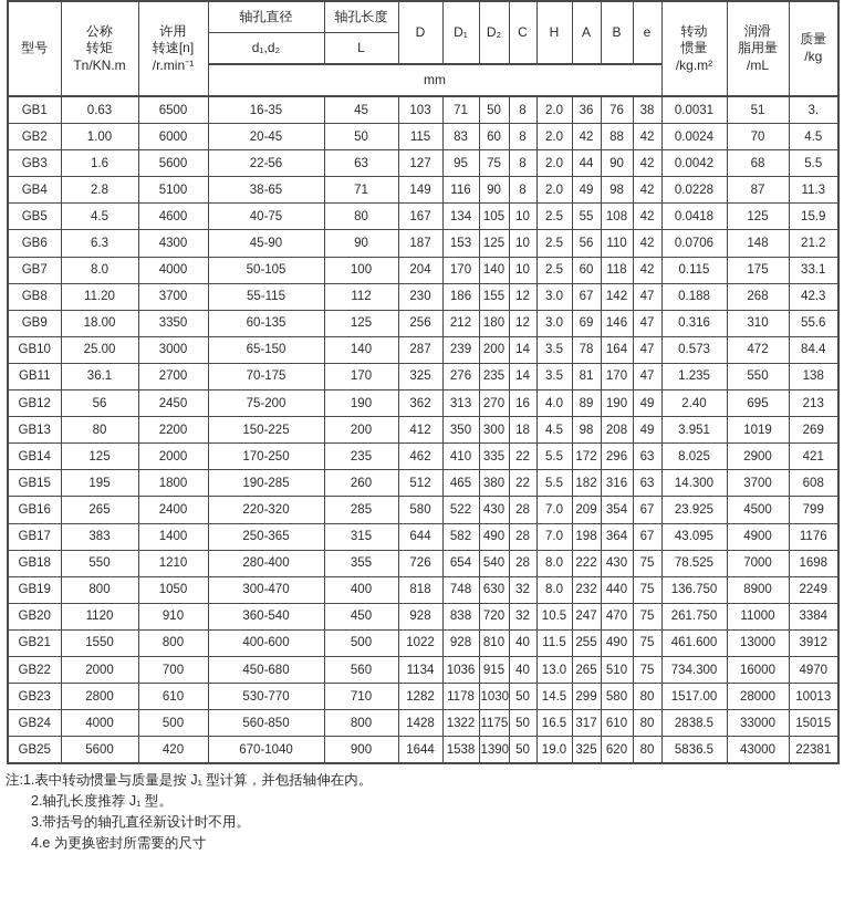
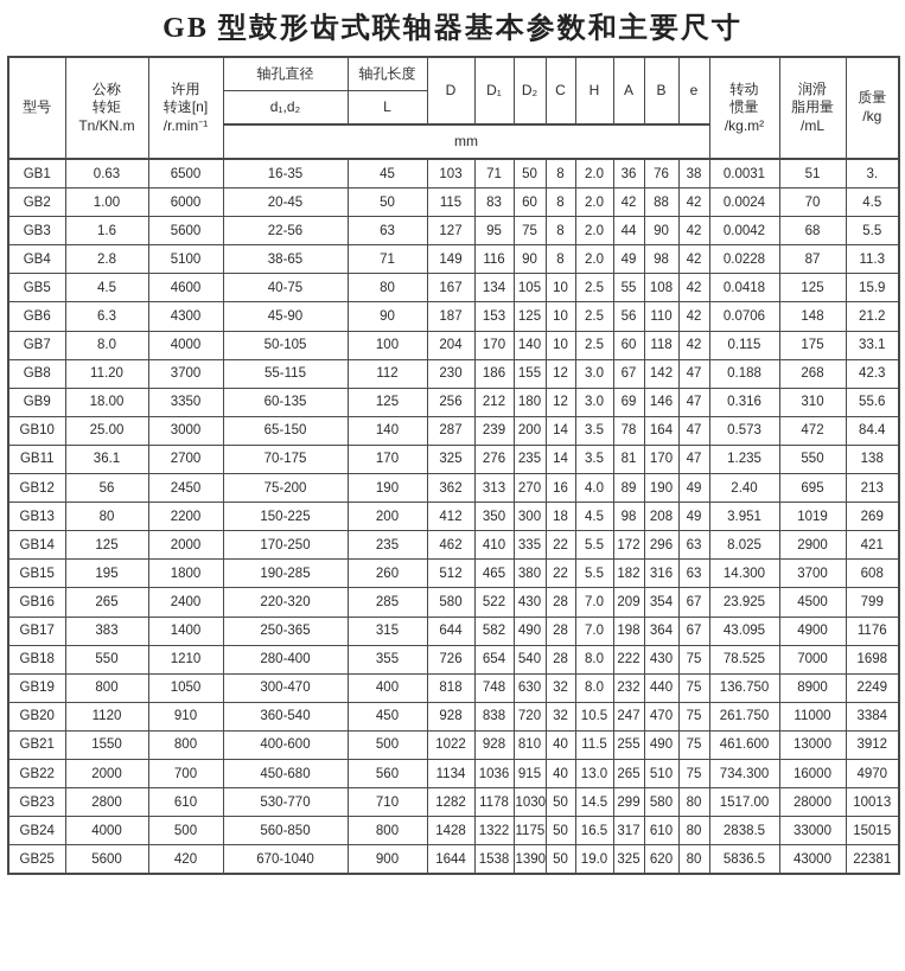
+ GB 型鼓形齿式联轴器基本参数和主要尺寸
  型号	公称 转矩 Tn/KN.m	许用 转速[n] /r.min⁻¹	轴孔直径	轴孔长度	D	D₁	D₂	C	H	A	B	e	转动 惯量 /kg.m²	润滑 脂用量 /mL	质量 /kg
  d₁,d₂	L
  mm
  GB1	0.63	6500	16-35	45	103	71	50	8	2.0	36	76	38	0.0031	51	3.
  GB2	1.00	6000	20-45	50	115	83	60	8	2.0	42	88	42	0.0024	70	4.5
  GB3	1.6	5600	22-56	63	127	95	75	8	2.0	44	90	42	0.0042	68	5.5
  GB4	2.8	5100	38-65	71	149	116	90	8	2.0	49	98	42	0.0228	87	11.3
  GB5	4.5	4600	40-75	80	167	134	105	10	2.5	55	108	42	0.0418	125	15.9
  GB6	6.3	4300	45-90	90	187	153	125	10	2.5	56	110	42	0.0706	148	21.2
  GB7	8.0	4000	50-105	100	204	170	140	10	2.5	60	118	42	0.115	175	33.1
  GB8	11.20	3700	55-115	112	230	186	155	12	3.0	67	142	47	0.188	268	42.3
  GB9	18.00	3350	60-135	125	256	212	180	12	3.0	69	146	47	0.316	310	55.6
  GB10	25.00	3000	65-150	140	287	239	200	14	3.5	78	164	47	0.573	472	84.4
  GB11	36.1	2700	70-175	170	325	276	235	14	3.5	81	170	47	1.235	550	138
  GB12	56	2450	75-200	190	362	313	270	16	4.0	89	190	49	2.40	695	213
  GB13	80	2200	150-225	200	412	350	300	18	4.5	98	208	49	3.951	1019	269
  GB14	125	2000	170-250	235	462	410	335	22	5.5	172	296	63	8.025	2900	421
  GB15	195	1800	190-285	260	512	465	380	22	5.5	182	316	63	14.300	3700	608
  GB16	265	2400	220-320	285	580	522	430	28	7.0	209	354	67	23.925	4500	799
  GB17	383	1400	250-365	315	644	582	490	28	7.0	198	364	67	43.095	4900	1176
  GB18	550	1210	280-400	355	726	654	540	28	8.0	222	430	75	78.525	7000	1698
  GB19	800	1050	300-470	400	818	748	630	32	8.0	232	440	75	136.750	8900	2249
  GB20	1120	910	360-540	450	928	838	720	32	10.5	247	470	75	261.750	11000	3384
  GB21	1550	800	400-600	500	1022	928	810	40	11.5	255	490	75	461.600	13000	3912
  GB22	2000	700	450-680	560	1134	1036	915	40	13.0	265	510	75	734.300	16000	4970
  GB23	2800	610	530-770	710	1282	1178	1030	50	14.5	299	580	80	1517.00	28000	10013
  GB24	4000	500	560-850	800	1428	1322	1175	50	16.5	317	610	80	2838.5	33000	15015
  GB25	5600	420	670-1040	900	1644	1538	1390	50	19.0	325	620	80	5836.5	43000	22381
- 注:1.表中转动惯量与质量是按 J₁ 型计算，并包括轴伸在内。
- 2.轴孔长度推荐 J₁ 型。
- 3.带括号的轴孔直径新设计时不用。
- 4.e 为更换密封所需要的尺寸
